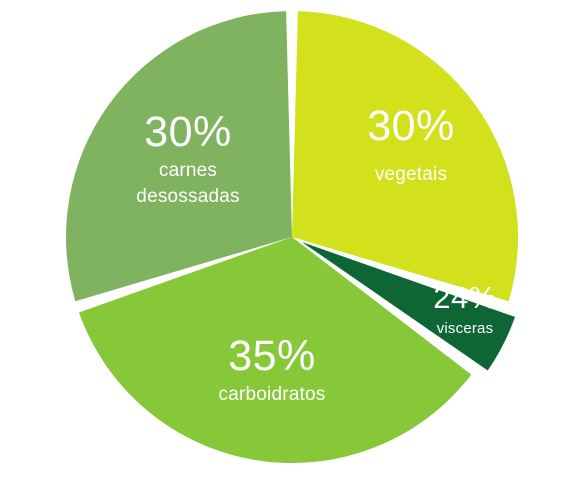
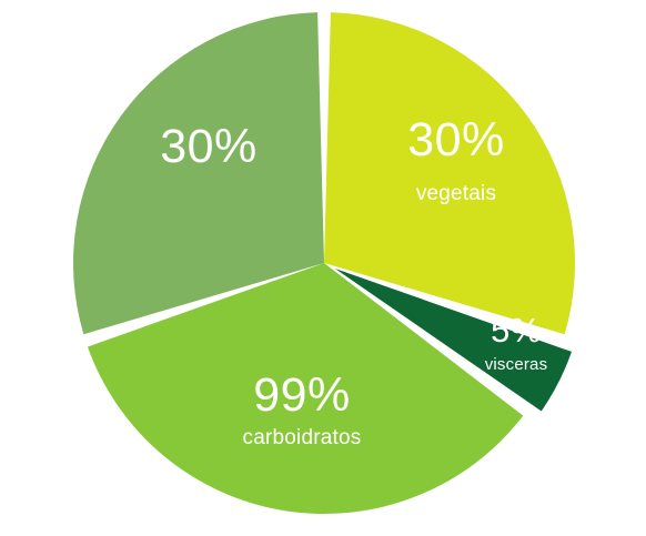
  30%
  vegetais
- 24%
+ 5%
  visceras
- 35%
+ 99%
  carboidratos
  30%
- carnes
- desossadas
